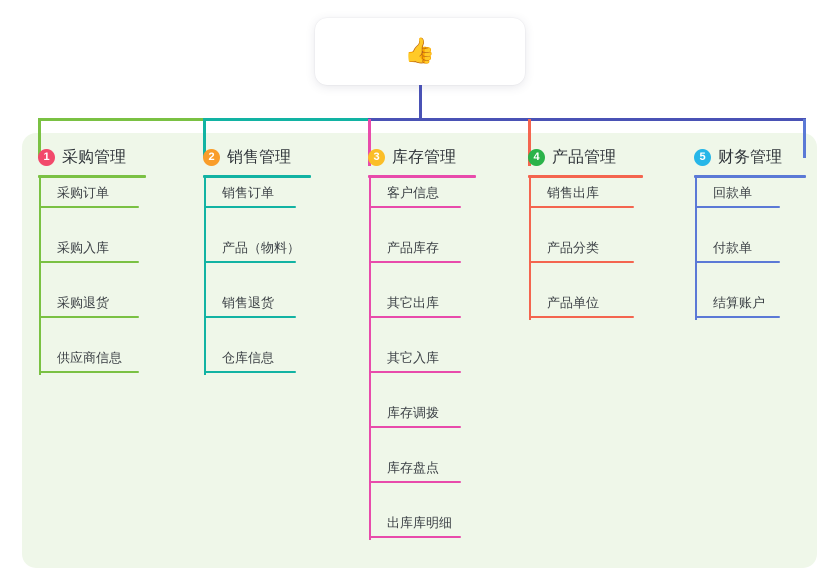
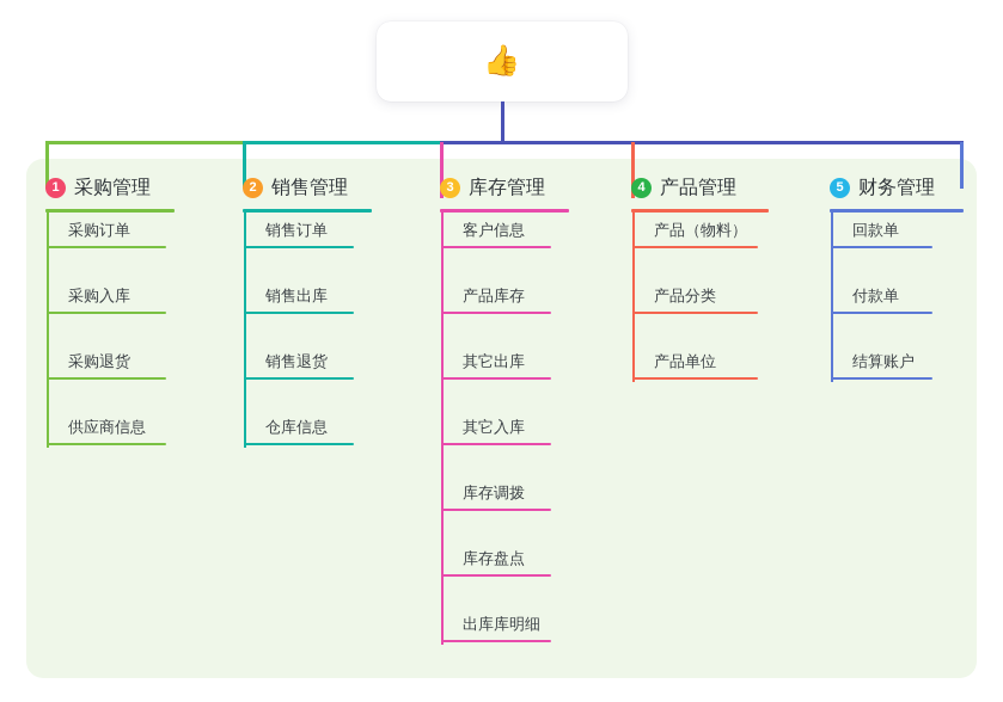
  👍
  1
  采购管理
  采购订单
  采购入库
  采购退货
  供应商信息
  2
  销售管理
  销售订单
- 产品（物料）
+ 销售出库
  销售退货
  仓库信息
  3
  库存管理
  客户信息
  产品库存
  其它出库
  其它入库
  库存调拨
  库存盘点
  出库库明细
  4
  产品管理
- 销售出库
+ 产品（物料）
  产品分类
  产品单位
  5
  财务管理
  回款单
  付款单
  结算账户
